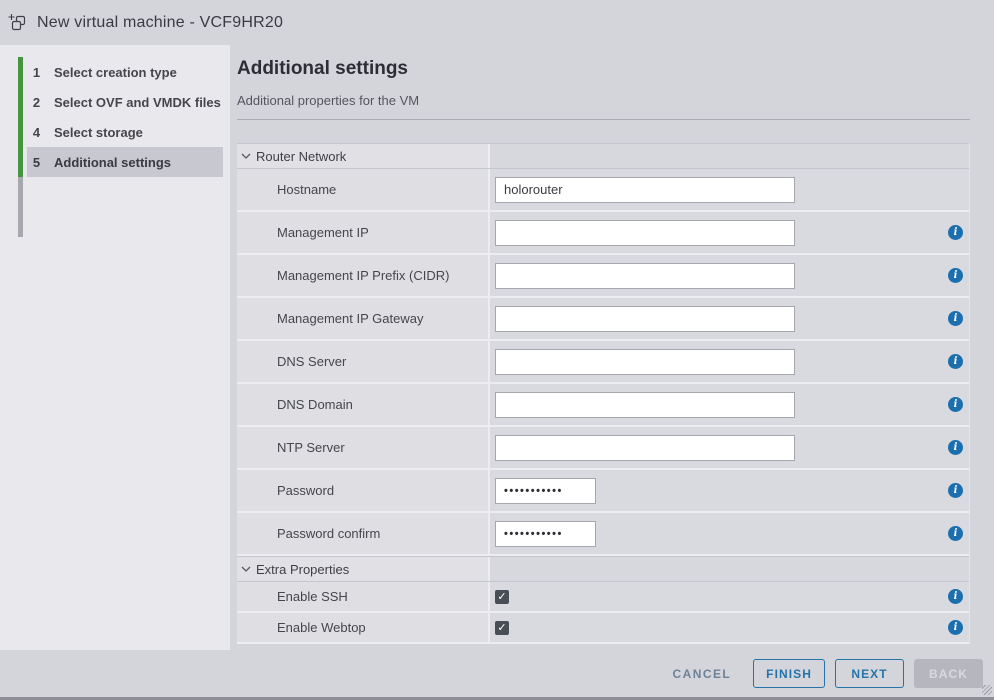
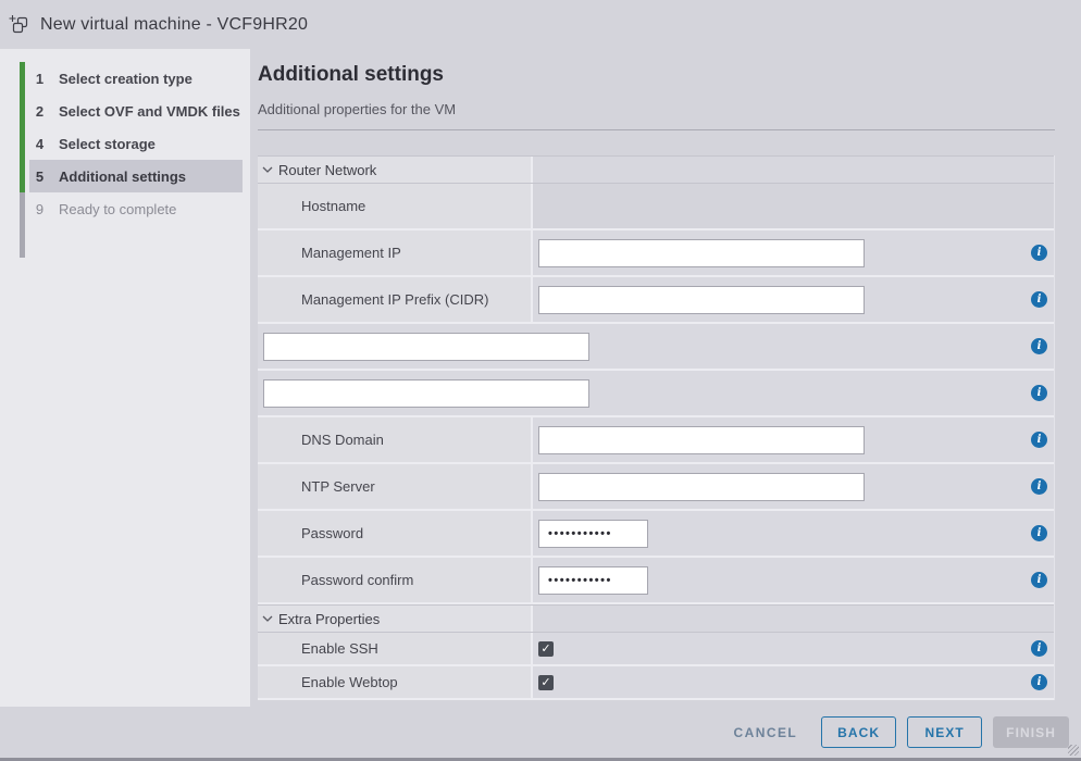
  New virtual machine - VCF9HR20
  1
  Select creation type
  2
  Select OVF and VMDK files
  4
  Select storage
  5
  Additional settings
+ 9
+ Ready to complete
  Additional settings
  Additional properties for the VM
  Router Network
  Hostname
- holorouter
  Management IP
  i
  Management IP Prefix (CIDR)
  i
- Management IP Gateway
  i
- DNS Server
  i
  DNS Domain
  i
  NTP Server
  i
  Password
  •••••••••••
  i
  Password confirm
  •••••••••••
  i
  Extra Properties
  Enable SSH
  ✓
  i
  Enable Webtop
  ✓
  i
  CANCEL
- FINISH
+ BACK
  NEXT
- BACK
+ FINISH
